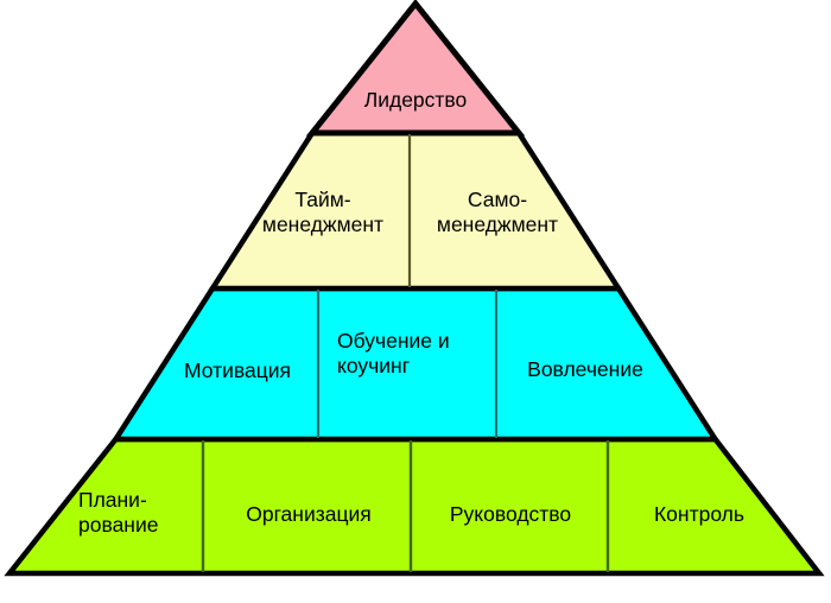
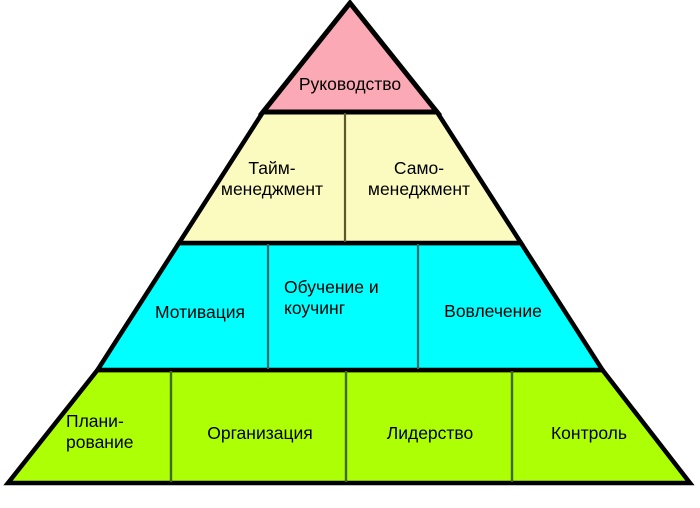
- Лидерство
+ Руководство
  Тайм-
  менеджмент
  Само-
  менеджмент
  Мотивация
  Обучение и
  коучинг
  Вовлечение
  Плани-
  рование
  Организация
- Руководство
+ Лидерство
  Контроль
